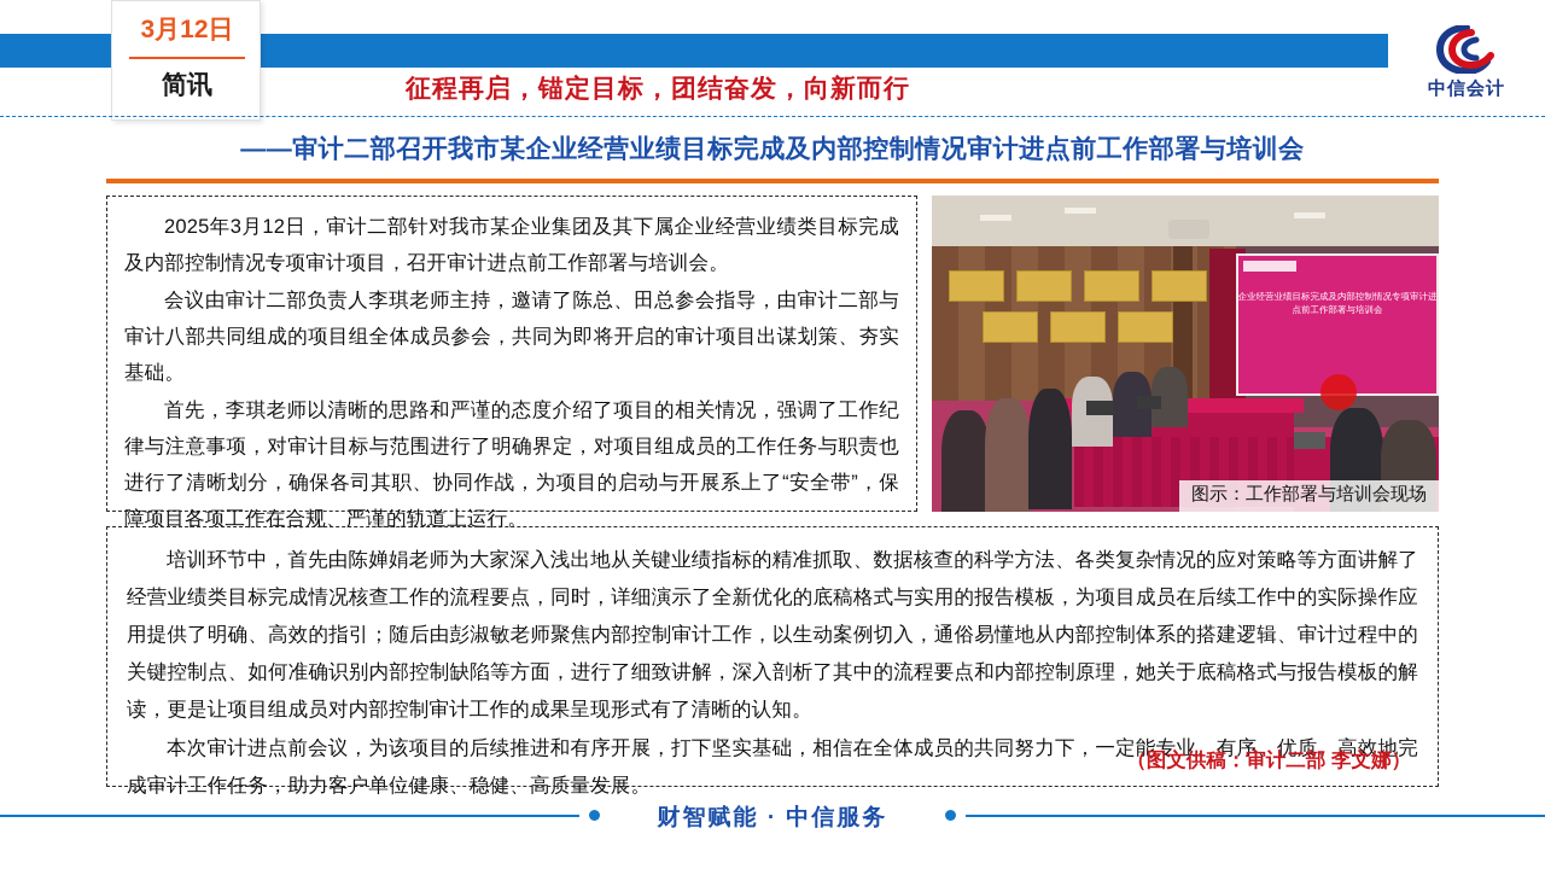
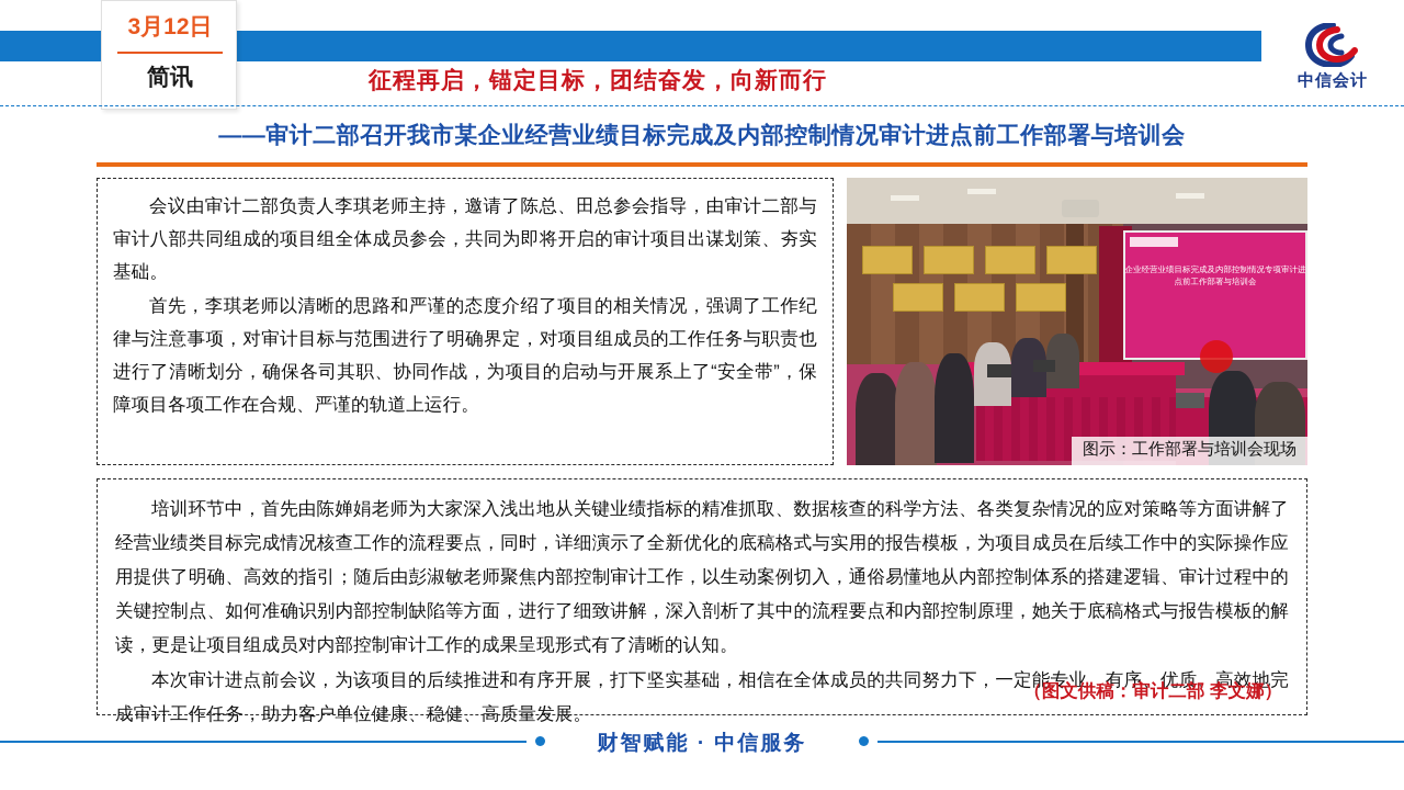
  中信会计
  3月12日
  简讯
  征程再启，锚定目标，团结奋发，向新而行
  ——审计二部召开我市某企业经营业绩目标完成及内部控制情况审计进点前工作部署与培训会
- 2025年3月12日，审计二部针对我市某企业集团及其下属企业经营业绩类目标完成及内部控制情况专项审计项目，召开审计进点前工作部署与培训会。
  会议由审计二部负责人李琪老师主持，邀请了陈总、田总参会指导，由审计二部与审计八部共同组成的项目组全体成员参会，共同为即将开启的审计项目出谋划策、夯实基础。
  首先，李琪老师以清晰的思路和严谨的态度介绍了项目的相关情况，强调了工作纪律与注意事项，对审计目标与范围进行了明确界定，对项目组成员的工作任务与职责也进行了清晰划分，确保各司其职、协同作战，为项目的启动与开展系上了“安全带”，保障项目各项工作在合规、严谨的轨道上运行。
  企业经营业绩目标完成及内部控制情况专项审计进点前工作部署与培训会
  图示：工作部署与培训会现场
  培训环节中，首先由陈婵娟老师为大家深入浅出地从关键业绩指标的精准抓取、数据核查的科学方法、各类复杂情况的应对策略等方面讲解了经营业绩类目标完成情况核查工作的流程要点，同时，详细演示了全新优化的底稿格式与实用的报告模板，为项目成员在后续工作中的实际操作应用提供了明确、高效的指引；随后由彭淑敏老师聚焦内部控制审计工作，以生动案例切入，通俗易懂地从内部控制体系的搭建逻辑、审计过程中的关键控制点、如何准确识别内部控制缺陷等方面，进行了细致讲解，深入剖析了其中的流程要点和内部控制原理，她关于底稿格式与报告模板的解读，更是让项目组成员对内部控制审计工作的成果呈现形式有了清晰的认知。
  本次审计进点前会议，为该项目的后续推进和有序开展，打下坚实基础，相信在全体成员的共同努力下，一定能专业、有序、优质、高效地完成审计工作任务，助力客户单位健康、稳健、高质量发展。
  （图文供稿：审计二部 李文娜）
  财智赋能 · 中信服务
